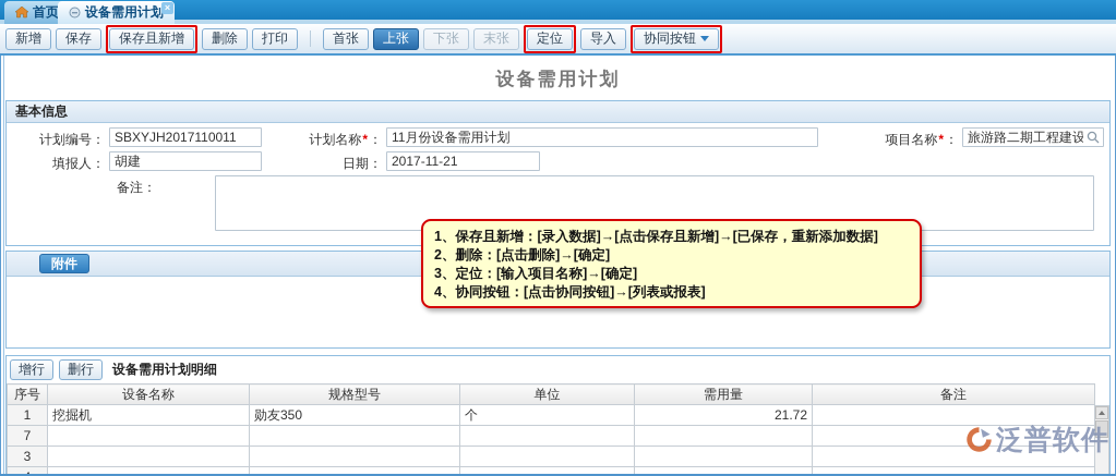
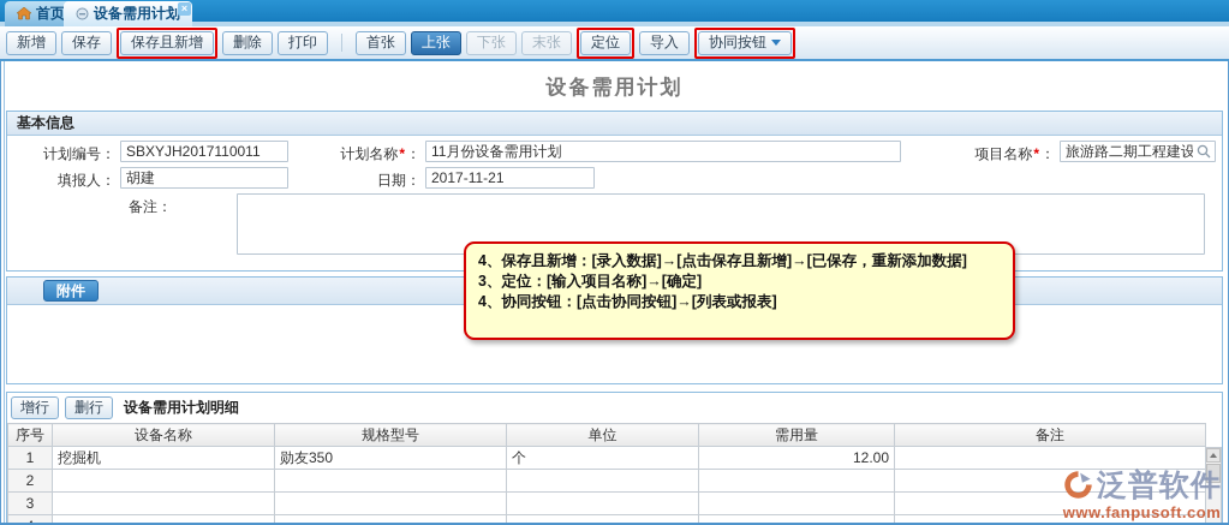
  首页
  设备需用计划
  ×
  新增
  保存
  保存且新增
  删除
  打印
  首张
  上张
  下张
  末张
  定位
  导入
  协同按钮
  设备需用计划
  基本信息
  计划编号：
  SBXYJH2017110011
  计划名称*：
  11月份设备需用计划
  项目名称*：
  旅游路二期工程建设
  填报人：
  胡建
  日期：
  2017-11-21
  备注：
  附件
- 1、保存且新增：[录入数据]→[点击保存且新增]→[已保存，重新添加数据]
+ 4、保存且新增：[录入数据]→[点击保存且新增]→[已保存，重新添加数据]
- 2、删除：[点击删除]→[确定]
  3、定位：[输入项目名称]→[确定]
  4、协同按钮：[点击协同按钮]→[列表或报表]
  增行
  删行
  设备需用计划明细
  序号	设备名称	规格型号	单位	需用量	备注
- 1	挖掘机	勋友350	个	21.72
+ 1	挖掘机	勋友350	个	12.00
- 7
+ 2
  3
  泛普软件
+ www.fanpusoft.com
